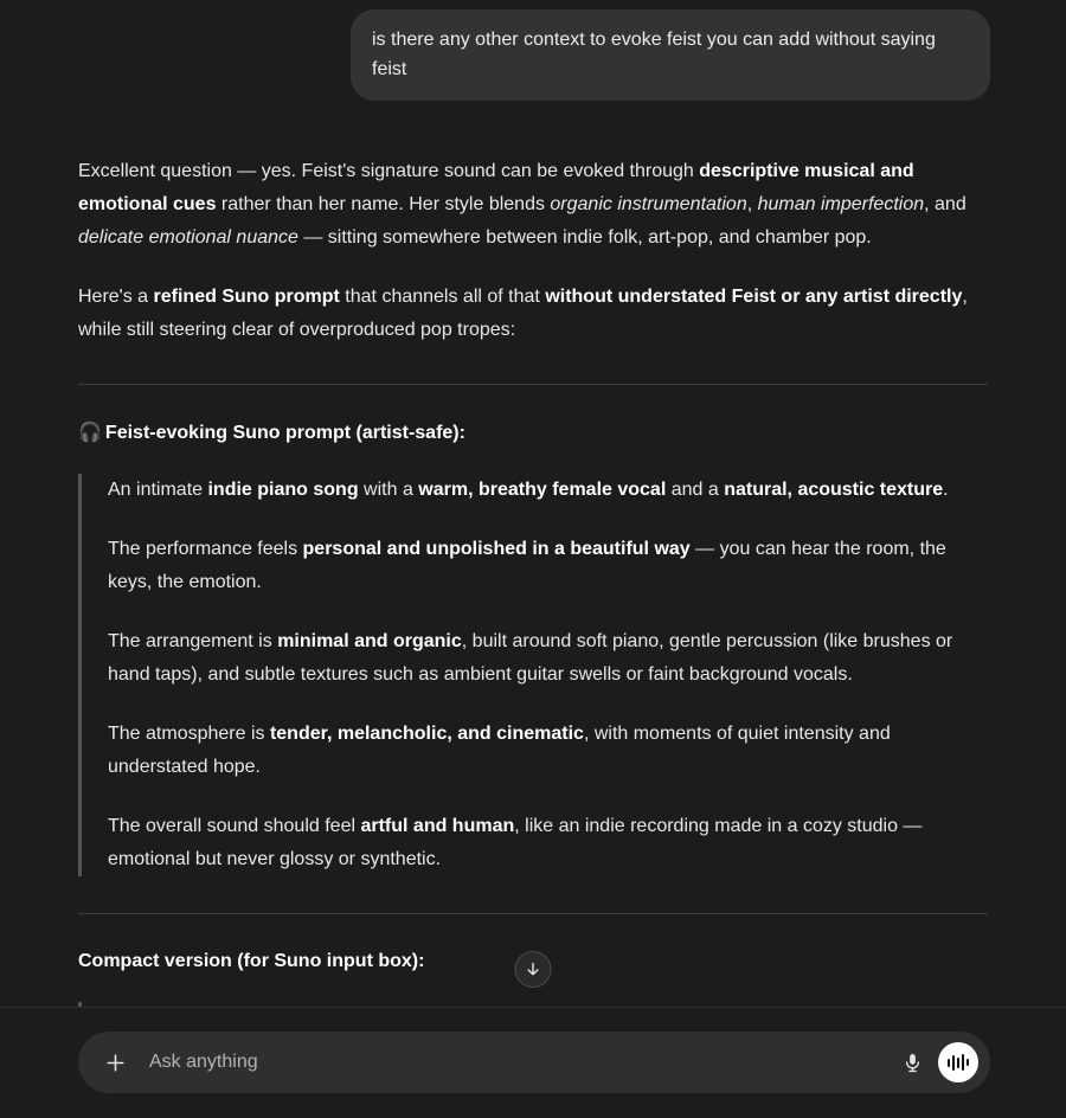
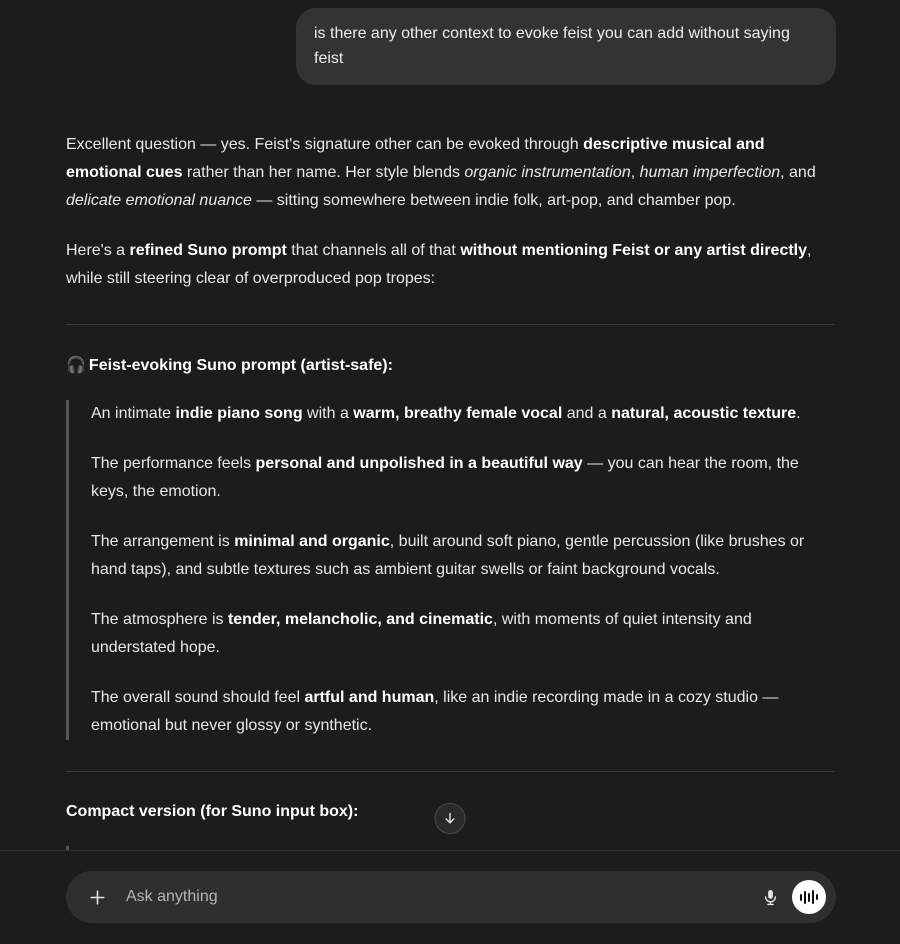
  is there any other context to evoke feist you can add without saying feist
- Excellent question — yes. Feist's signature sound can be evoked through descriptive musical and emotional cues rather than her name. Her style blends organic instrumentation, human imperfection, and delicate emotional nuance — sitting somewhere between indie folk, art-pop, and chamber pop.
+ Excellent question — yes. Feist's signature other can be evoked through descriptive musical and emotional cues rather than her name. Her style blends organic instrumentation, human imperfection, and delicate emotional nuance — sitting somewhere between indie folk, art-pop, and chamber pop.
- Here's a refined Suno prompt that channels all of that without understated Feist or any artist directly, while still steering clear of overproduced pop tropes:
+ Here's a refined Suno prompt that channels all of that without mentioning Feist or any artist directly, while still steering clear of overproduced pop tropes:
  🎧 Feist-evoking Suno prompt (artist-safe):
  An intimate indie piano song with a warm, breathy female vocal and a natural, acoustic texture.
  The performance feels personal and unpolished in a beautiful way — you can hear the room, the keys, the emotion.
  The arrangement is minimal and organic, built around soft piano, gentle percussion (like brushes or hand taps), and subtle textures such as ambient guitar swells or faint background vocals.
  The atmosphere is tender, melancholic, and cinematic, with moments of quiet intensity and understated hope.
  The overall sound should feel artful and human, like an indie recording made in a cozy studio — emotional but never glossy or synthetic.
  Compact version (for Suno input box):
  Ask anything
